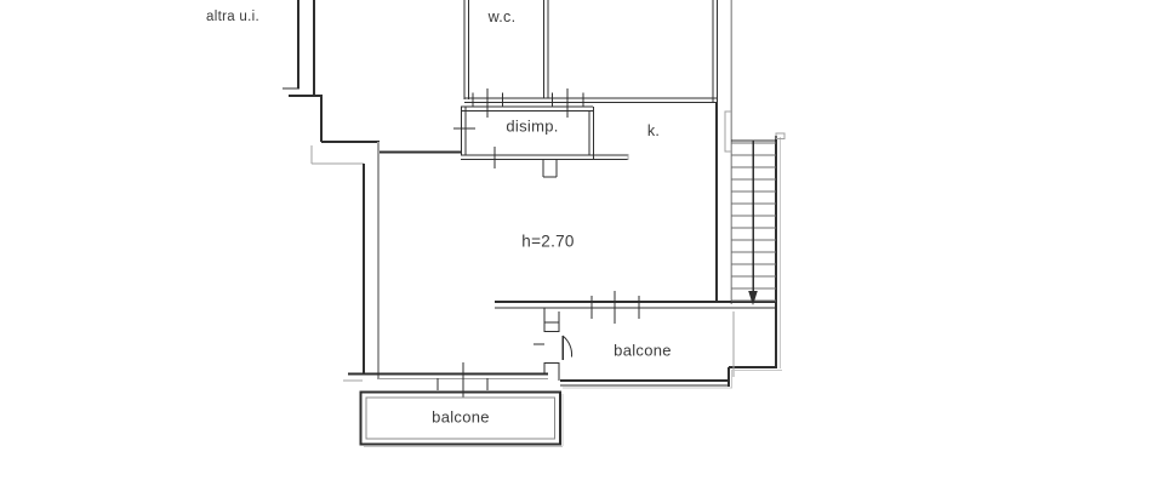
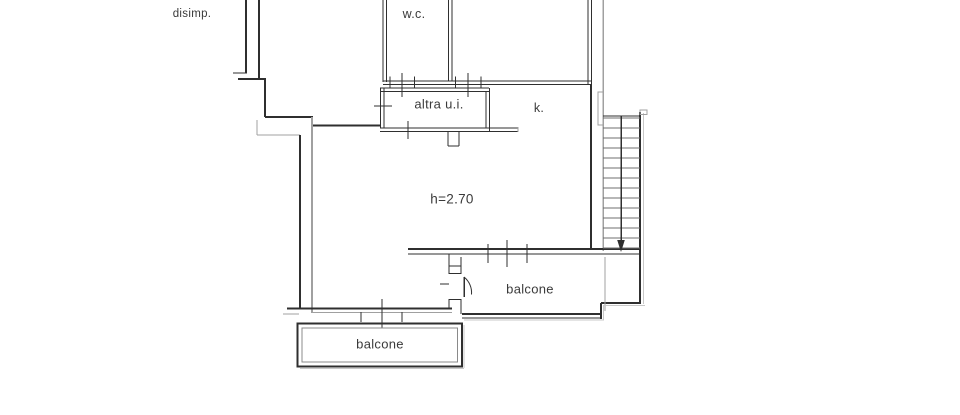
- altra u.i.
+ disimp.
  w.c.
- disimp.
+ altra u.i.
  k.
  h=2.70
  balcone
  balcone
